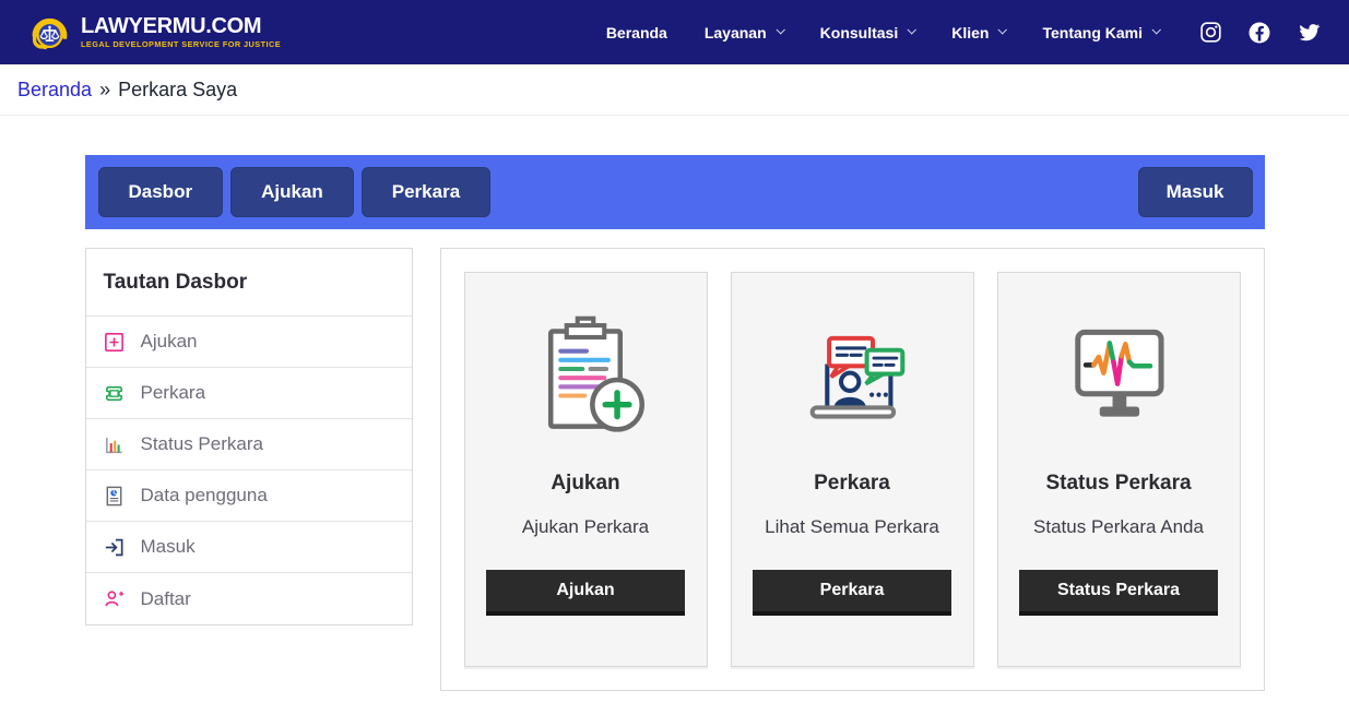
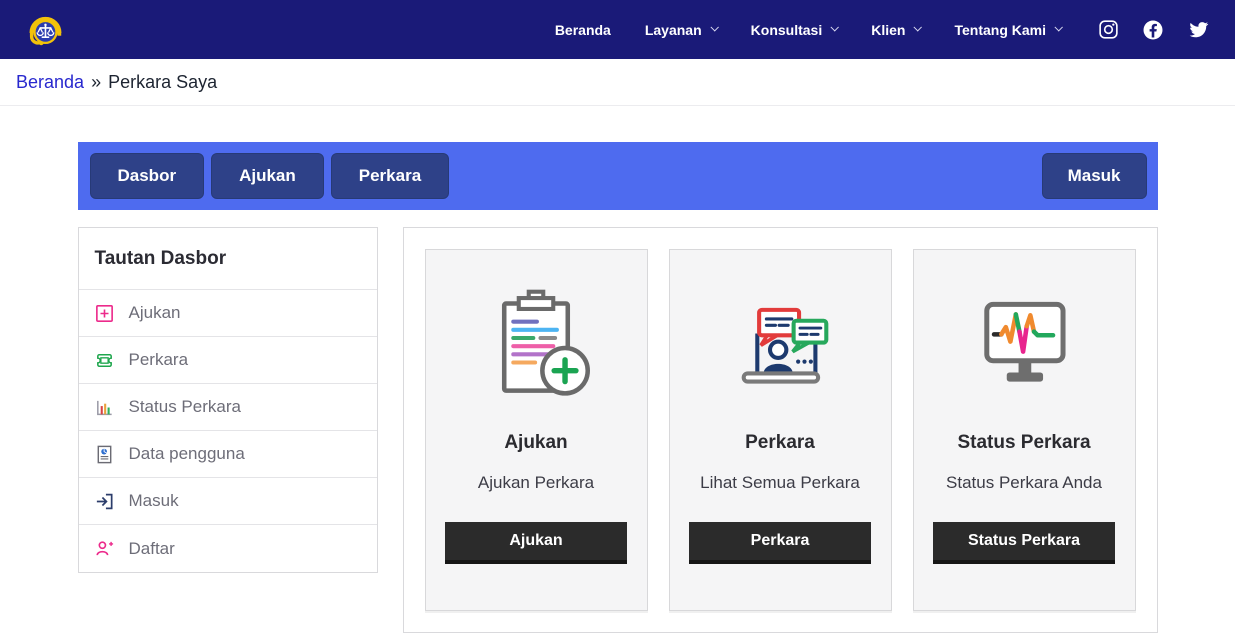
- LAWYERMU.COM
- LEGAL DEVELOPMENT SERVICE FOR JUSTICE
  Beranda
  Layanan
  Konsultasi
  Klien
  Tentang Kami
  Beranda
  »
  Perkara Saya
  Dasbor
  Ajukan
  Perkara
  Masuk
  Tautan Dasbor
  Ajukan
  Perkara
  Status Perkara
  Data pengguna
  Masuk
  Daftar
  Ajukan
  Ajukan Perkara
  Ajukan
  Perkara
  Lihat Semua Perkara
  Perkara
  Status Perkara
  Status Perkara Anda
  Status Perkara
